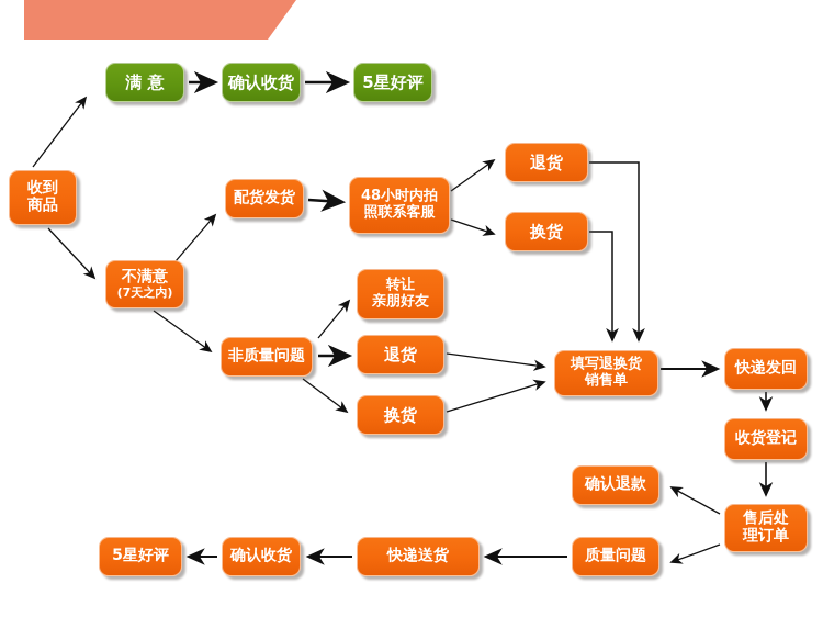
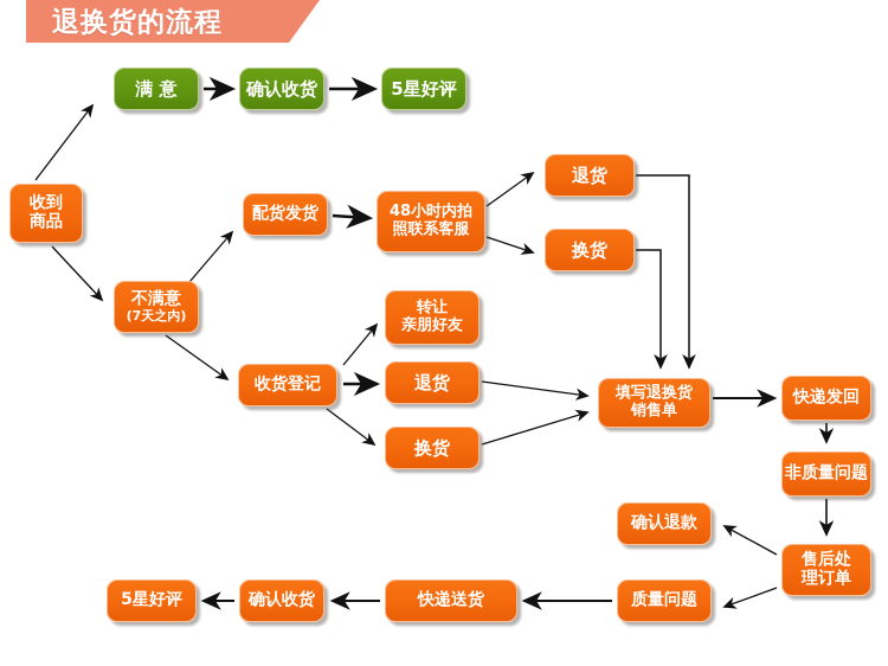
+ 退换货的流程
  收到
  商品
  满 意
  确认收货
  5星好评
  不满意
  (7天之内)
  配货发货
  48小时内拍
  照联系客服
  退货
  换货
- 非质量问题
+ 收货登记
  转让
  亲朋好友
  退货
  换货
  填写退换货
  销售单
  快递发回
- 收货登记
+ 非质量问题
  售后处
  理订单
  确认退款
  质量问题
  快递送货
  确认收货
  5星好评
